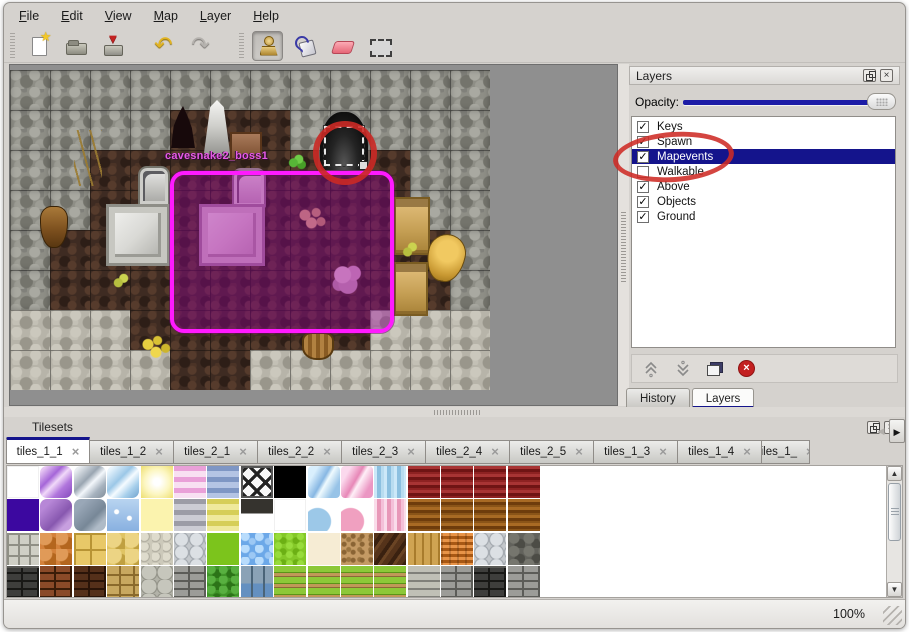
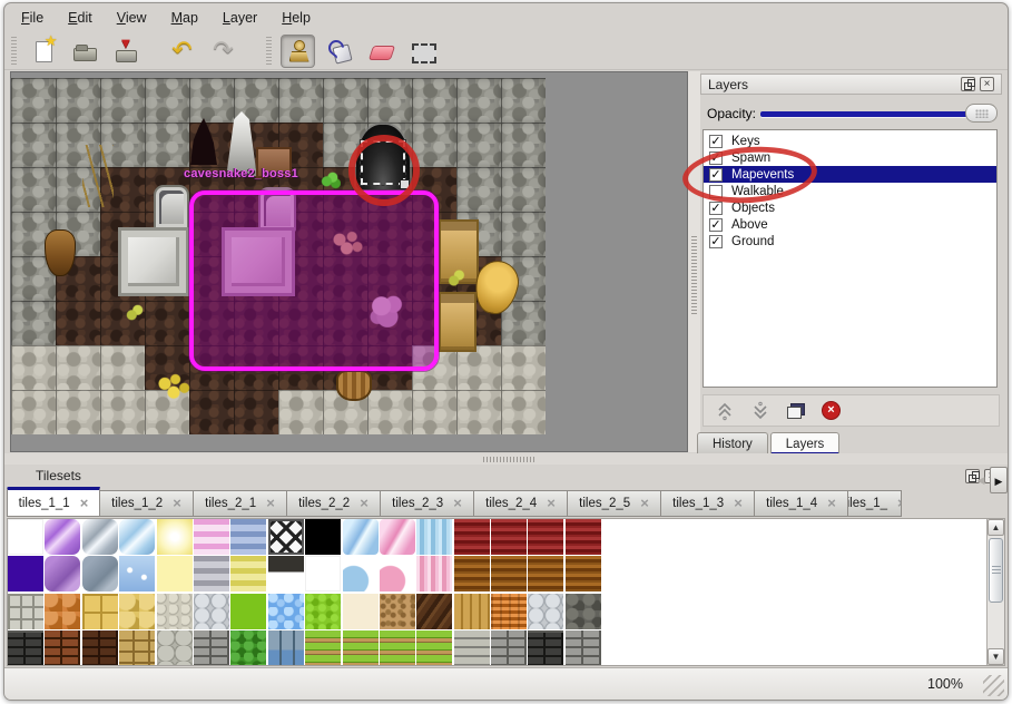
  File
  Edit
  View
  Map
  Layer
  Help
  cavesnake2_boss1
  Layers
  ×
  Opacity:
  ✓
  Keys
  ✓
  Spawn
  ✓
  Mapevents
  Walkable
  ✓
- Above
+ Objects
  ✓
- Objects
+ Above
  ✓
  Ground
  ×
  History
  Layers
  Tilesets
  tiles_1_1
  ×
  tiles_1_2
  ×
  tiles_2_1
  ×
  tiles_2_2
  ×
  tiles_2_3
  ×
  tiles_2_4
  ×
  tiles_2_5
  ×
  tiles_1_3
  ×
  tiles_1_4
  ×
  iles_1_
  ◀
  ▶
  ▲
  ▼
  100%
